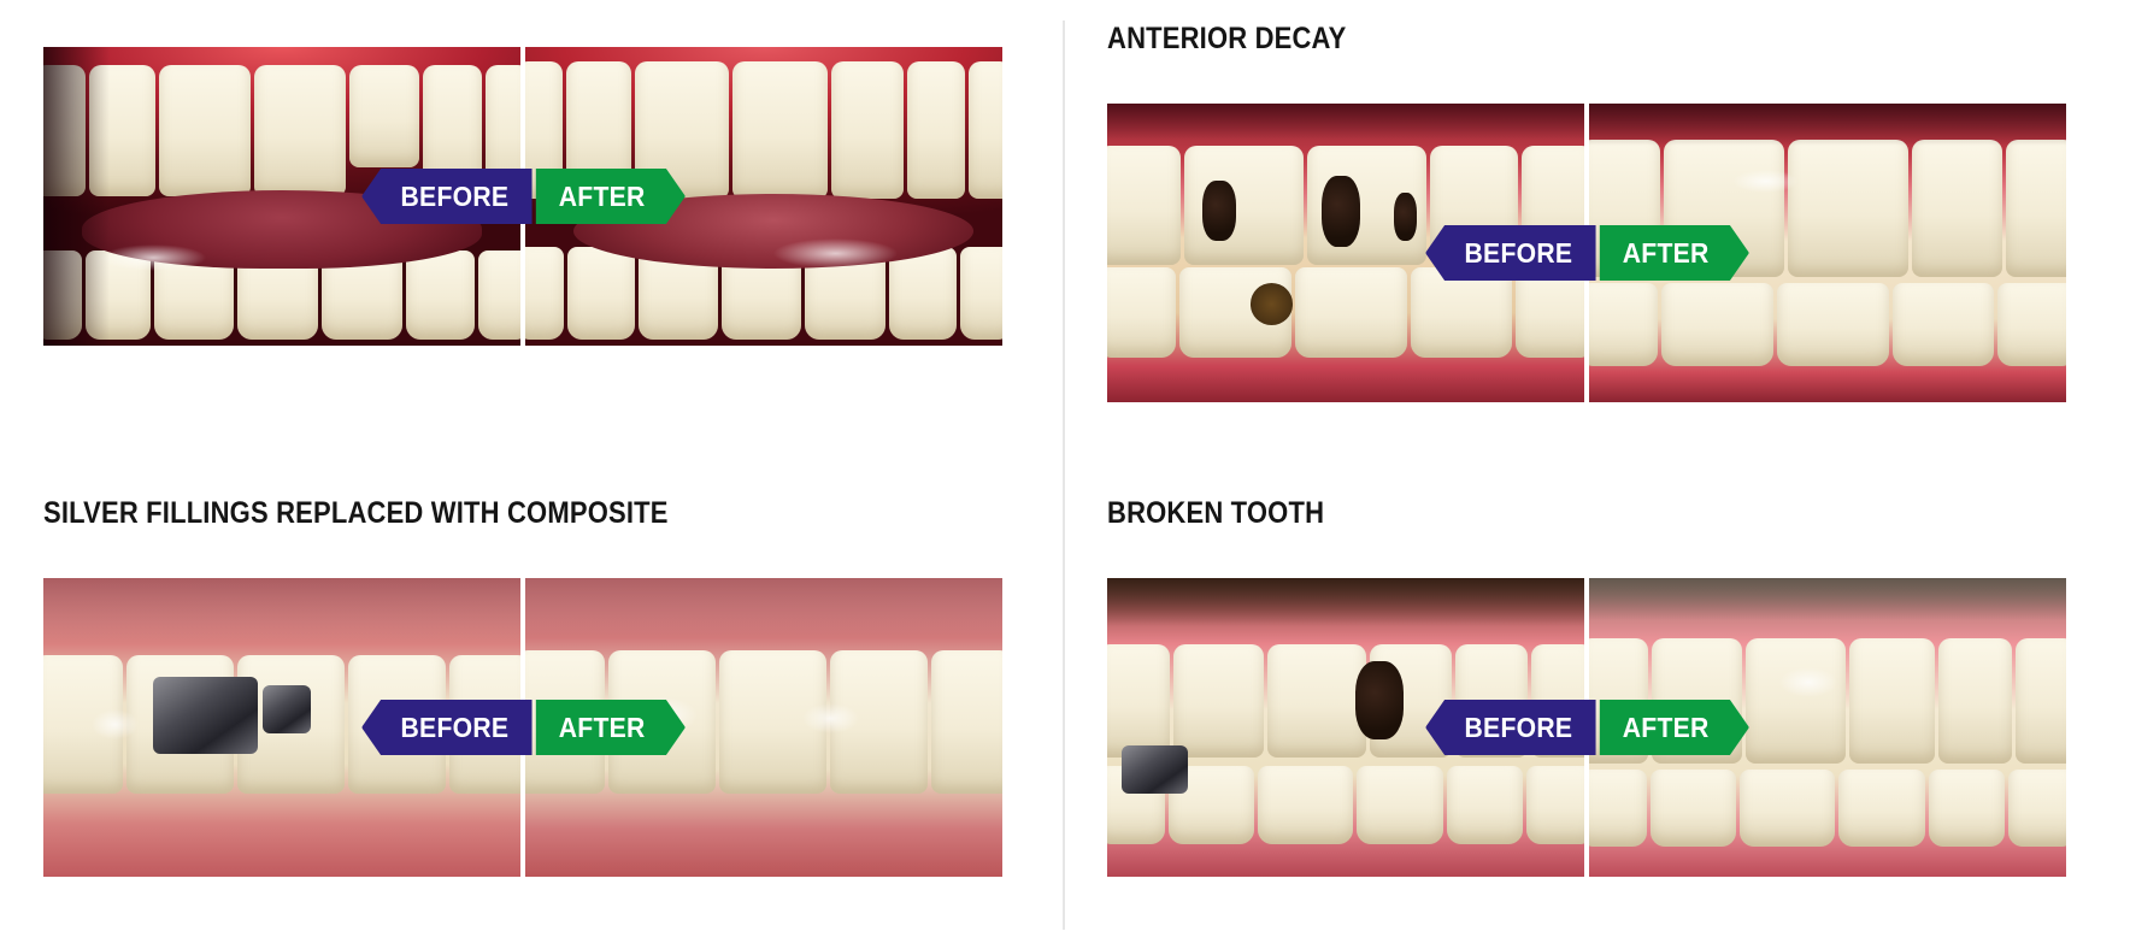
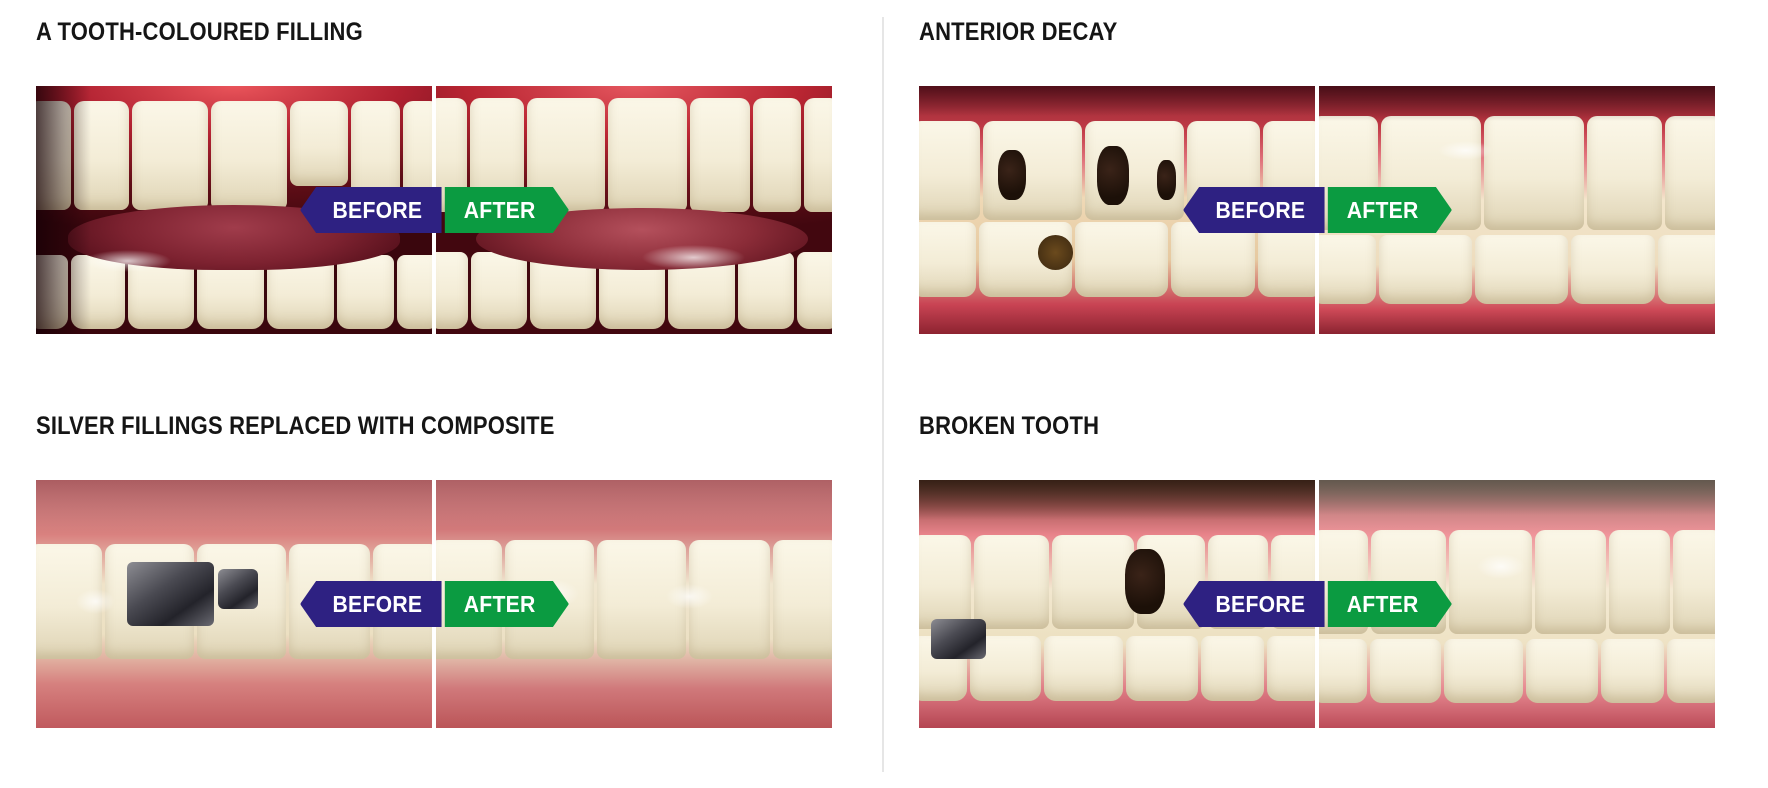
+ A TOOTH-COLOURED FILLING
  BEFORE
  AFTER
  ANTERIOR DECAY
  BEFORE
  AFTER
  SILVER FILLINGS REPLACED WITH COMPOSITE
  BEFORE
  AFTER
  BROKEN TOOTH
  BEFORE
  AFTER
